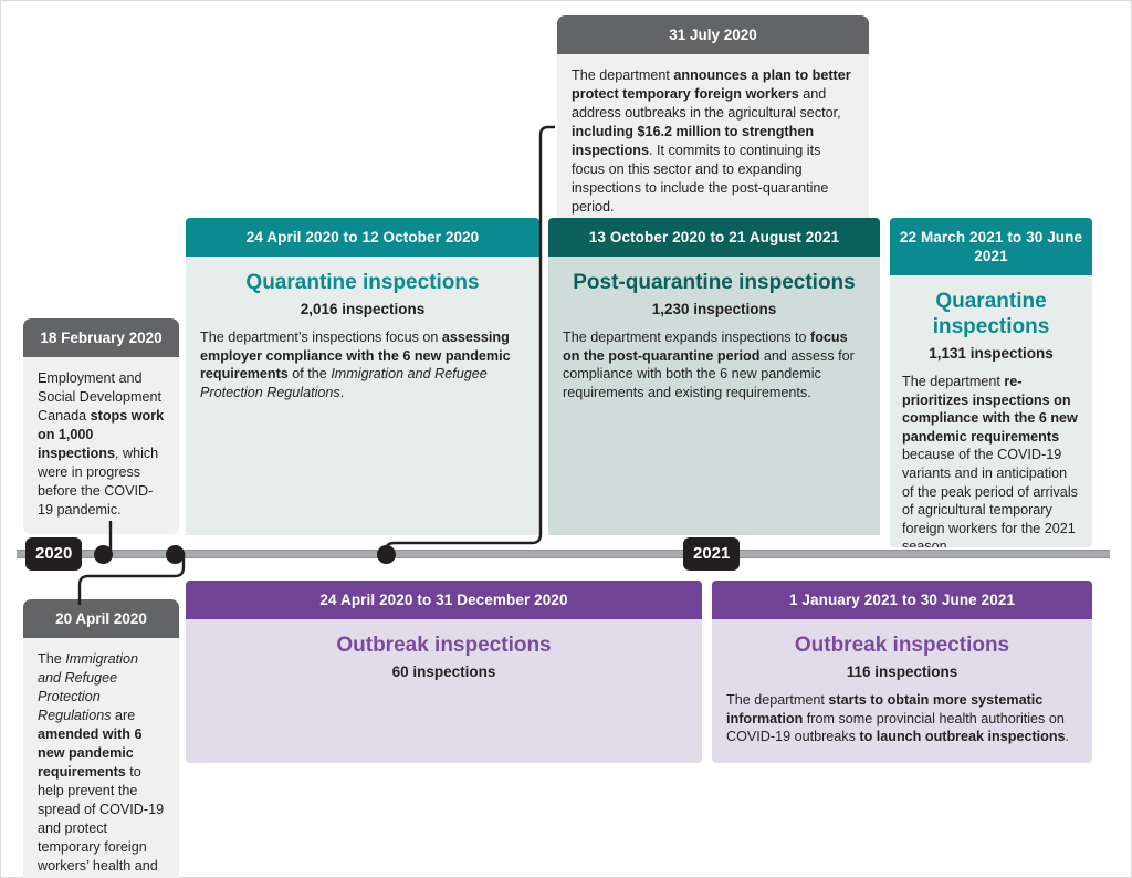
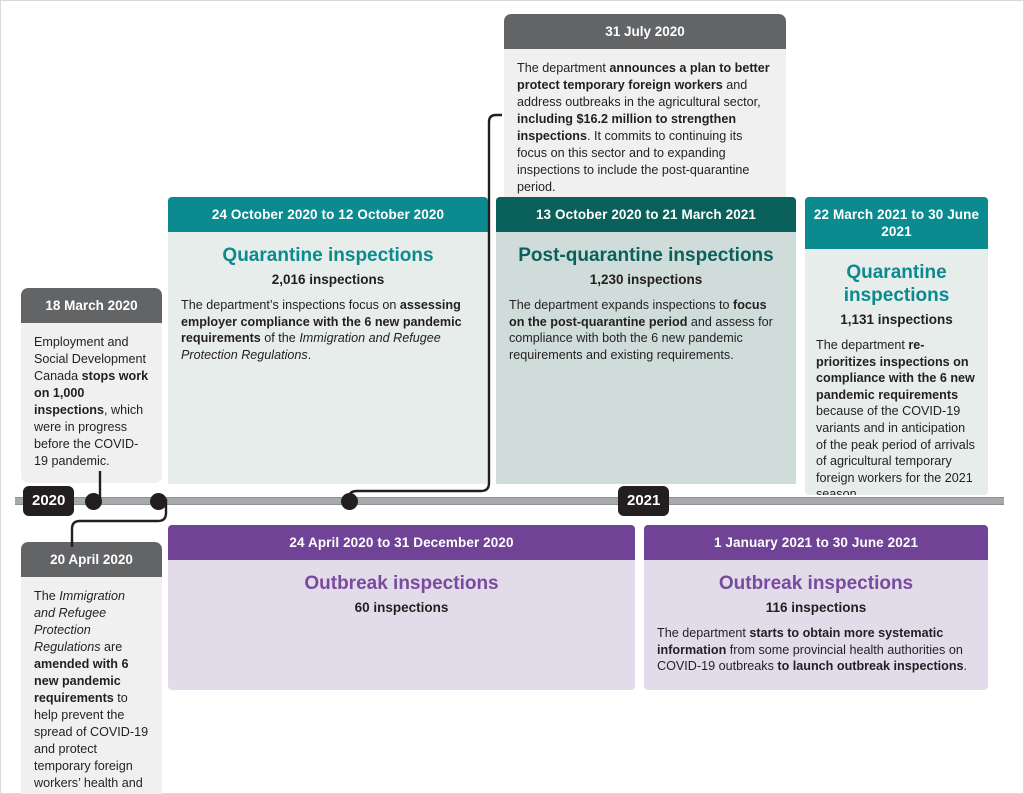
  31 July 2020
  The department announces a plan to better protect temporary foreign workers and address outbreaks in the agricultural sector, including $16.2 million to strengthen inspections. It commits to continuing its focus on this sector and to expanding inspections to include the post-quarantine period.
- 18 February 2020
+ 18 March 2020
  Employment and Social Development Canada stops work on 1,000 inspections, which were in progress before the COVID-19 pandemic.
  20 April 2020
  The Immigration and Refugee Protection Regulations are amended with 6 new pandemic requirements to help prevent the spread of COVID-19 and protect temporary foreign workers’ health and
- 24 April 2020 to 12 October 2020
+ 24 October 2020 to 12 October 2020
  Quarantine inspections
  2,016 inspections
  The department’s inspections focus on assessing employer compliance with the 6 new pandemic requirements of the Immigration and Refugee Protection Regulations.
- 13 October 2020 to 21 August 2021
+ 13 October 2020 to 21 March 2021
  Post-quarantine inspections
  1,230 inspections
  The department expands inspections to focus on the post-quarantine period and assess for compliance with both the 6 new pandemic requirements and existing requirements.
  22 March 2021 to 30 June 2021
  Quarantine inspections
  1,131 inspections
  The department re-prioritizes inspections on compliance with the 6 new pandemic requirements because of the COVID-19 variants and in anticipation of the peak period of arrivals of agricultural temporary foreign workers for the 2021 season.
  24 April 2020 to 31 December 2020
  Outbreak inspections
  60 inspections
  1 January 2021 to 30 June 2021
  Outbreak inspections
  116 inspections
  The department starts to obtain more systematic information from some provincial health authorities on COVID-19 outbreaks to launch outbreak inspections.
  2020
  2021
